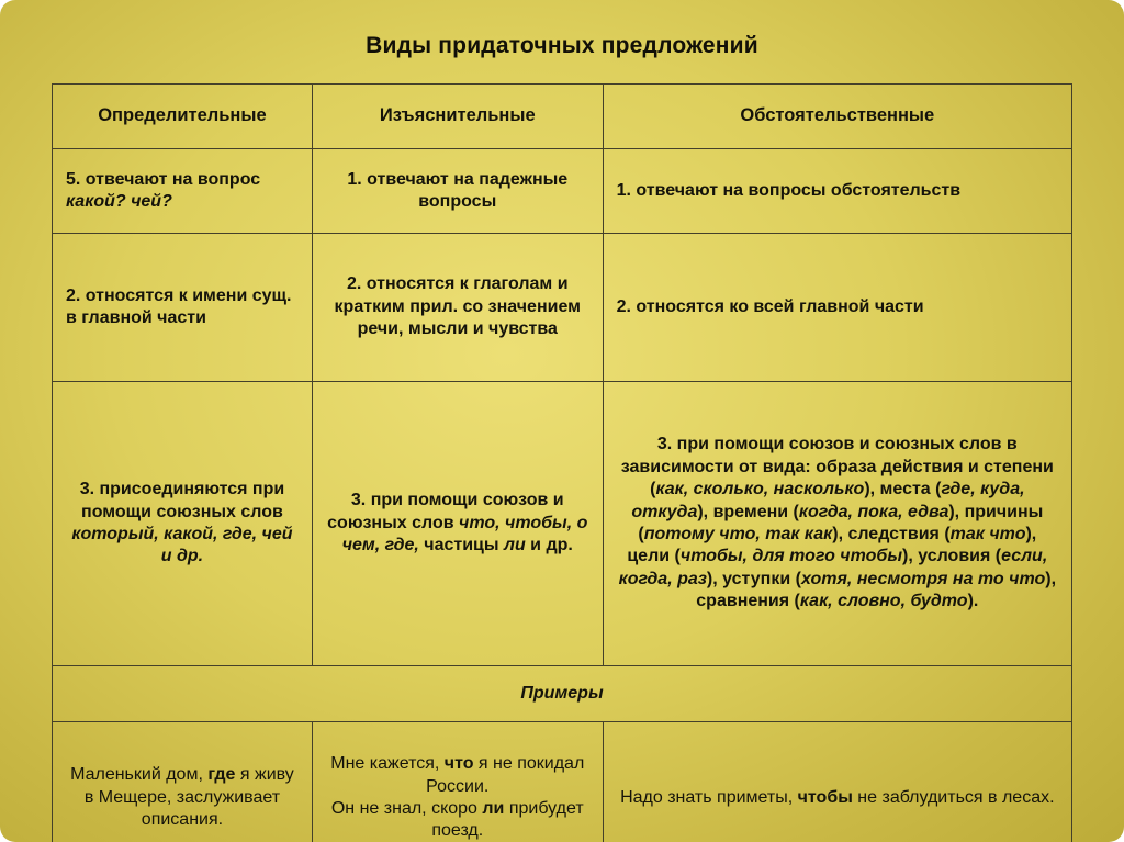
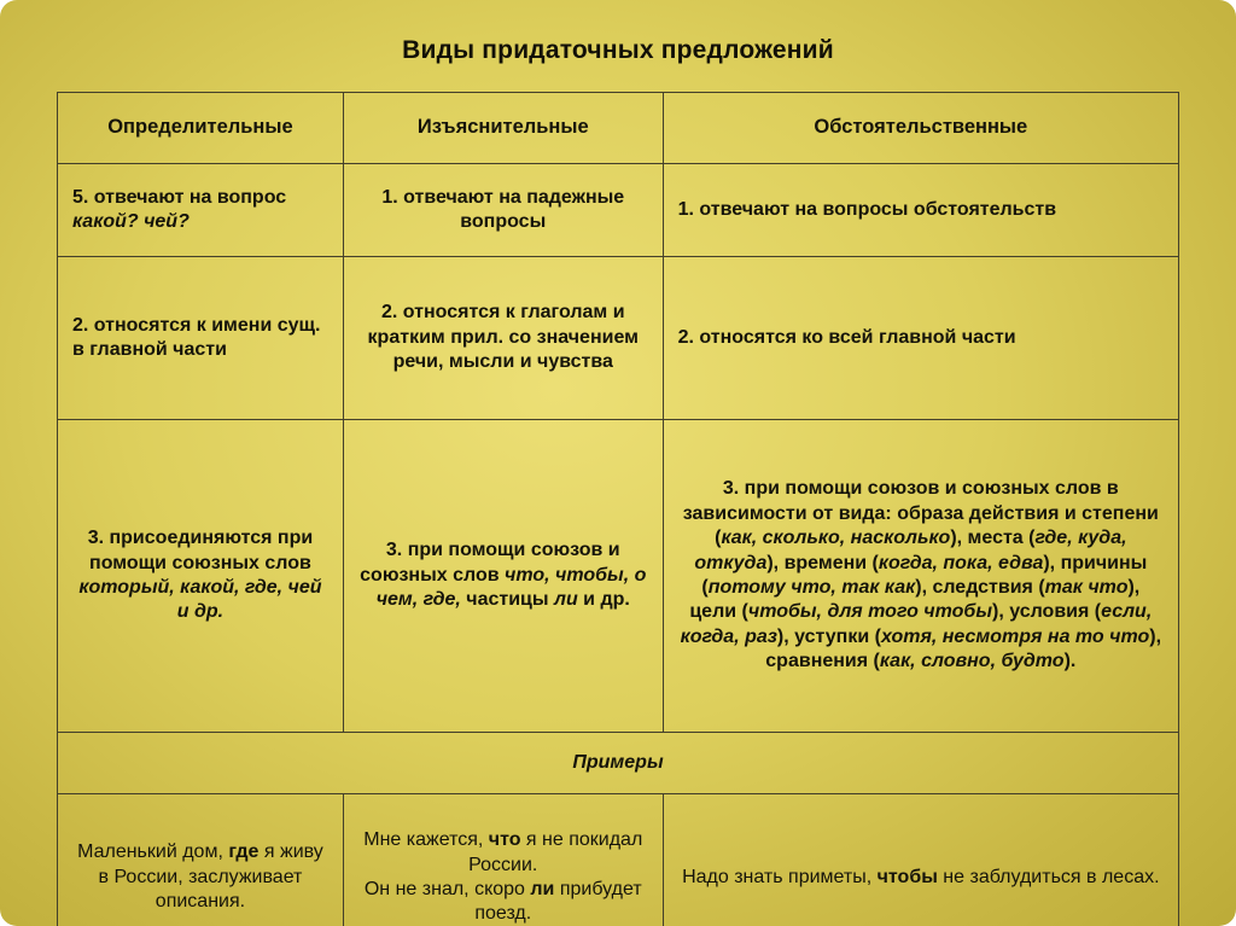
  Виды придаточных предложений
  Определительные	Изъяснительные	Обстоятельственные
  5. отвечают на вопрос какой? чей?	1. отвечают на падежные вопросы	1. отвечают на вопросы обстоятельств
  2. относятся к имени сущ. в главной части	2. относятся к глаголам и кратким прил. со значением речи, мысли и чувства	2. относятся ко всей главной части
  3. присоединяются при помощи союзных слов который, какой, где, чей и др.	3. при помощи союзов и союзных слов что, чтобы, о чем, где, частицы ли и др.	3. при помощи союзов и союзных слов в зависимости от вида: образа действия и степени (как, сколько, насколько), места (где, куда, откуда), времени (когда, пока, едва), причины (потому что, так как), следствия (так что), цели (чтобы, для того чтобы), условия (если, когда, раз), уступки (хотя, несмотря на то что), сравнения (как, словно, будто).
  Примеры
- Маленький дом, где я живу в Мещере, заслуживает описания.	Мне кажется, что я не покидал России. Он не знал, скоро ли прибудет поезд.	Надо знать приметы, чтобы не заблудиться в лесах.
+ Маленький дом, где я живу в России, заслуживает описания.	Мне кажется, что я не покидал России. Он не знал, скоро ли прибудет поезд.	Надо знать приметы, чтобы не заблудиться в лесах.
